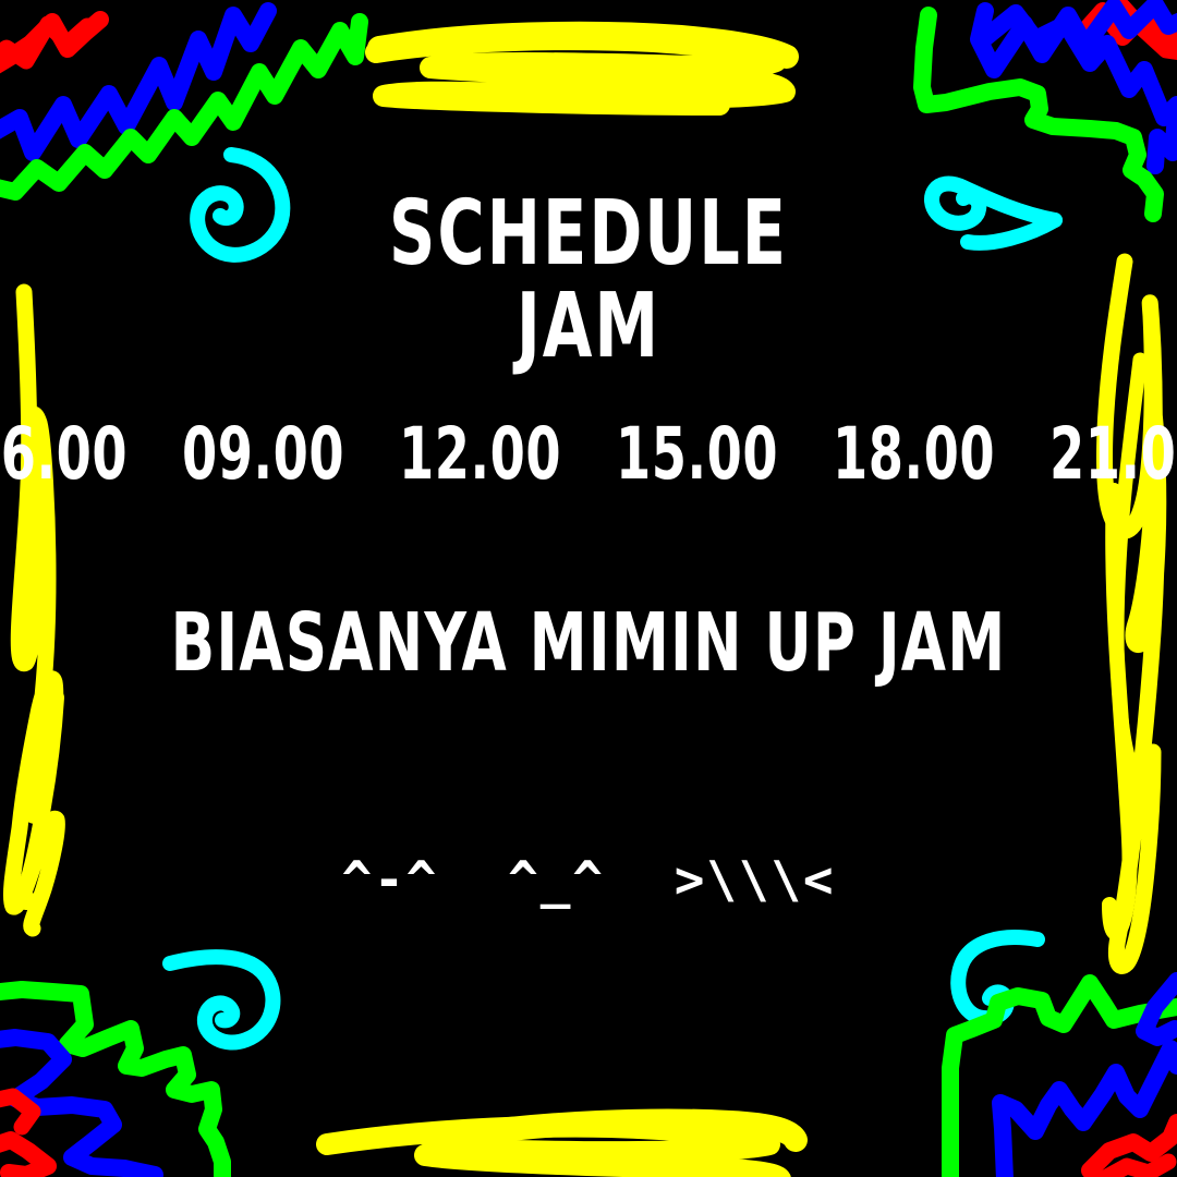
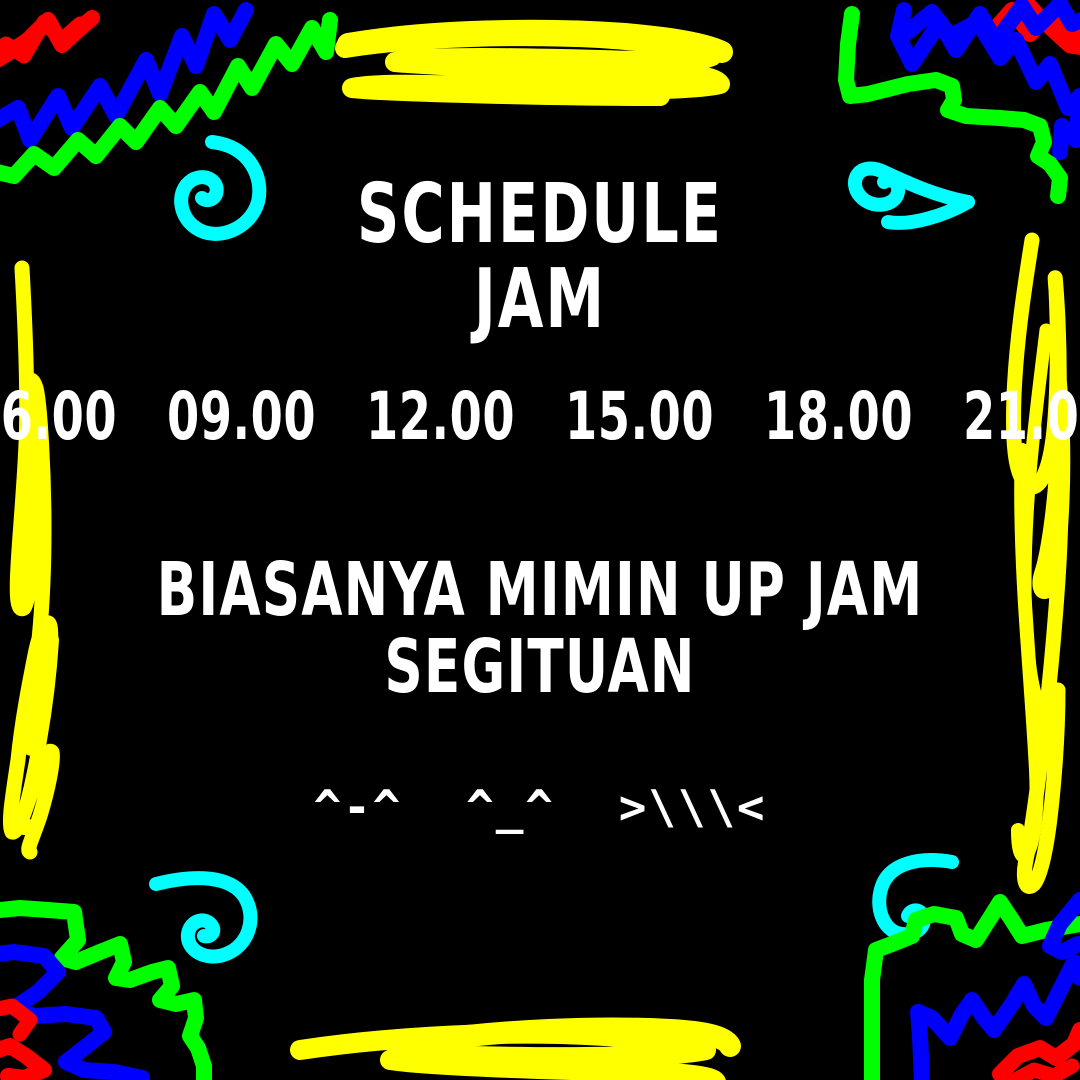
  SCHEDULE
  JAM
  6.00
  09.00
  12.00
  15.00
  18.00
  21.0
  BIASANYA MIMIN UP JAM
+ SEGITUAN
  ^-^
  ^_^
  >\\\<
